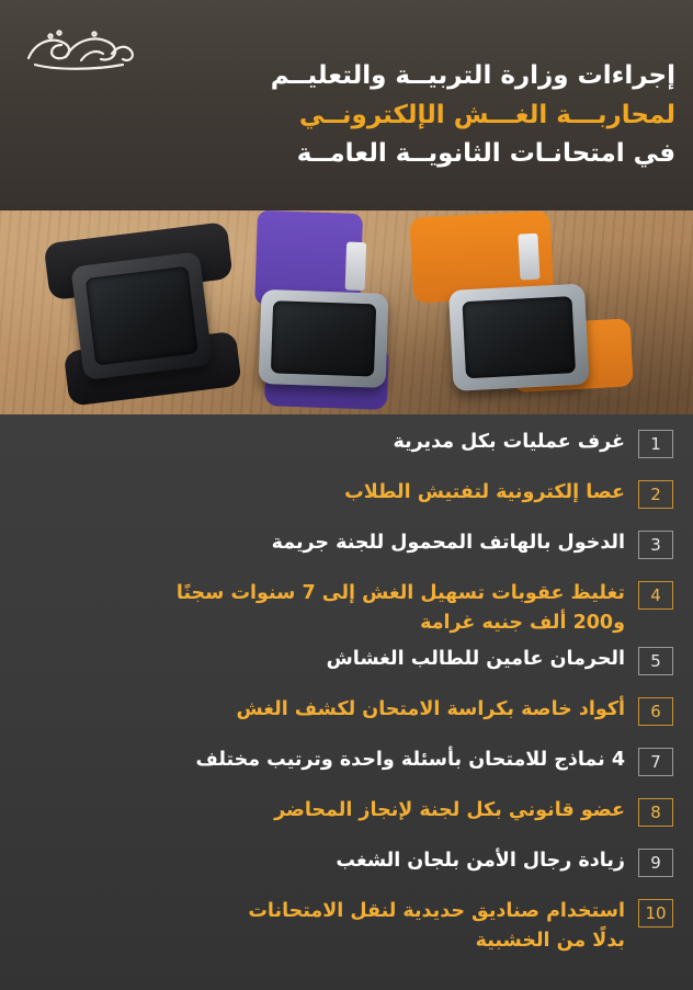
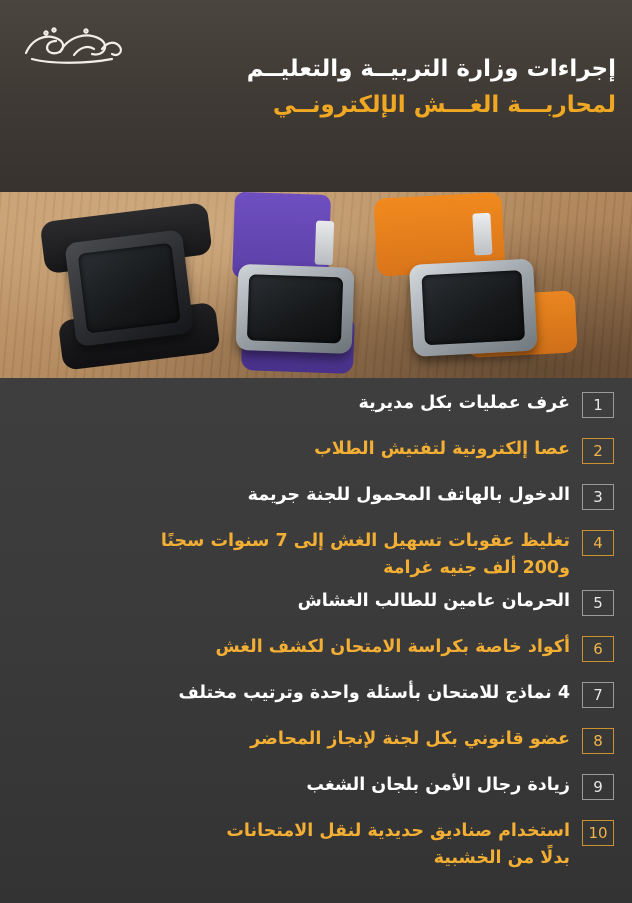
  إجراءات وزارة التربيــة والتعليــم
  لمحاربـــة الغـــش الإلكترونــي
- في امتحانـات الثانويــة العامــة
  1
  غرف عمليات بكل مديرية
  2
  عصا إلكترونية لتفتيش الطلاب
  3
  الدخول بالهاتف المحمول للجنة جريمة
  4
  تغليظ عقوبات تسهيل الغش إلى 7 سنوات سجنًا
  و200 ألف جنيه غرامة
  5
  الحرمان عامين للطالب الغشاش
  6
  أكواد خاصة بكراسة الامتحان لكشف الغش
  7
  4 نماذج للامتحان بأسئلة واحدة وترتيب مختلف
  8
  عضو قانوني بكل لجنة لإنجاز المحاضر
  9
  زيادة رجال الأمن بلجان الشغب
  10
  استخدام صناديق حديدية لنقل الامتحانات
  بدلًا من الخشبية
